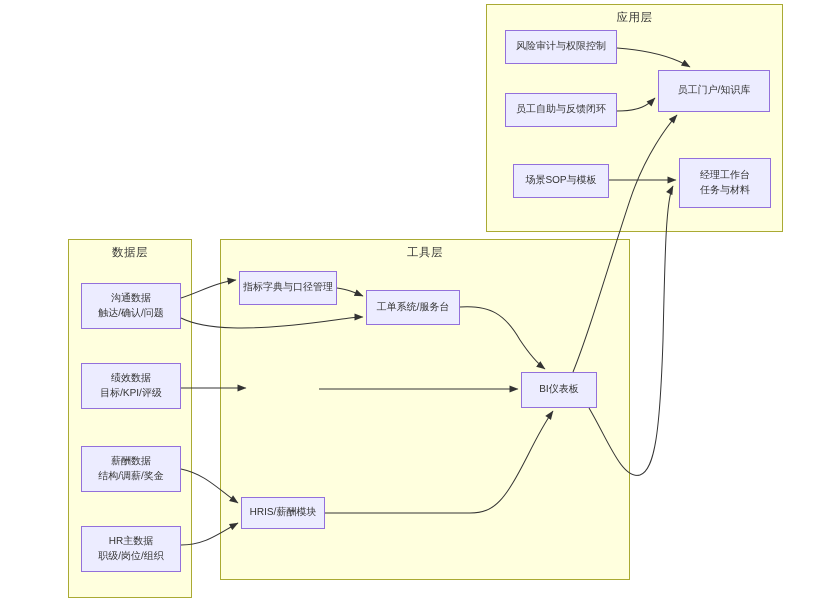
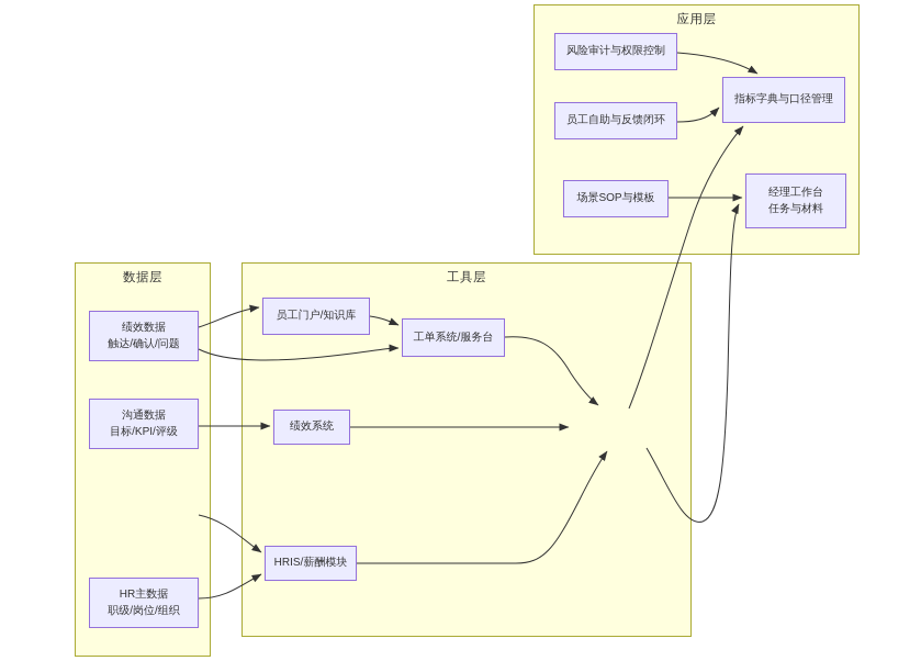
  应用层
  数据层
  工具层
  风险审计与权限控制
  员工自助与反馈闭环
- 员工门户/知识库
+ 指标字典与口径管理
  场景SOP与模板
  经理工作台
  任务与材料
- 沟通数据
+ 绩效数据
  触达/确认/问题
- 绩效数据
+ 沟通数据
  目标/KPI/评级
- 薪酬数据
- 结构/调薪/奖金
  HR主数据
  职级/岗位/组织
- 指标字典与口径管理
+ 员工门户/知识库
  工单系统/服务台
+ 绩效系统
  HRIS/薪酬模块
- BI仪表板
